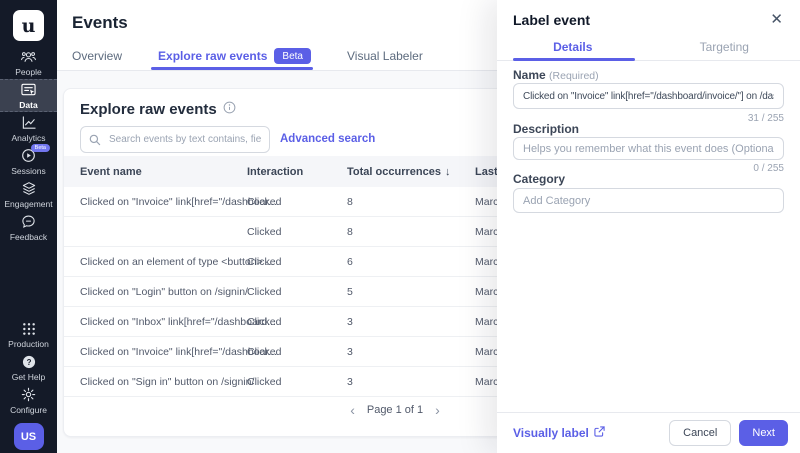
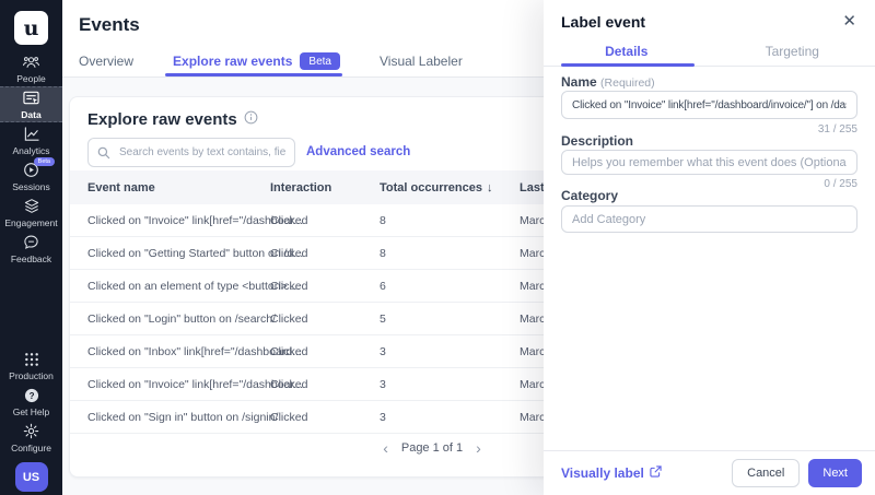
  u
  People
  Data
  Analytics
  Sessions
  Engagement
  Feedback
  Production
  ?
  Get Help
  Configure
  US
  Events
  Overview
  Explore raw events
  Beta
  Visual Labeler
  Explore raw events
  Advanced search
  Event name
  Interaction
  Total occurrences ↓
  Last
  Clicked on "Invoice" link[href="/dashboar...
  Clicked
  8
  Marc
+ Clicked on "Getting Started" button on /d...
  Clicked
  8
  Marc
  Clicked on an element of type <button> ...
  Clicked
  6
  Marc
- Clicked on "Login" button on /signin/
+ Clicked on "Login" button on /search/
  Clicked
  5
  Marc
  Clicked on "Inbox" link[href="/dashboard...
  Clicked
  3
  Marc
  Clicked on "Invoice" link[href="/dashboar...
  Clicked
  3
  Marc
  Clicked on "Sign in" button on /signin/
  Clicked
  3
  Marc
  ‹
  Page 1 of 1
  ›
  Label event
  ✕
  Details
  Targeting
  Name (Required)
  Clicked on "Invoice" link[href="/dashboard/invoice/"] on /da
  31 / 255
  Description
  Helps you remember what this event does (Optiona
  0 / 255
  Category
  Add Category
  Visually label
  Cancel
  Next
